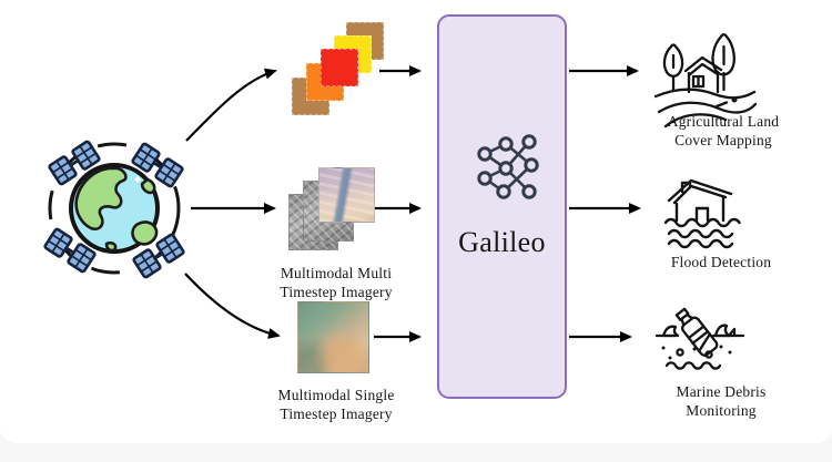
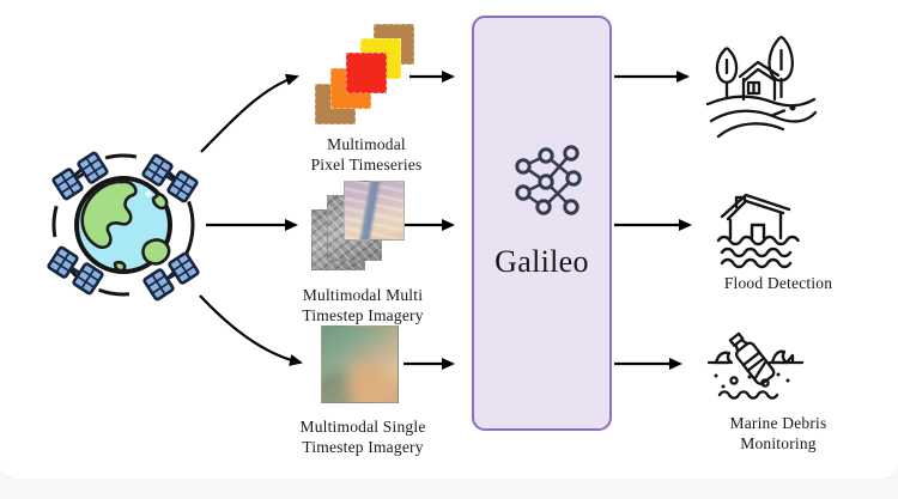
+ Multimodal
+ Pixel Timeseries
  Multimodal Multi
  Timestep Imagery
  Multimodal Single
  Timestep Imagery
  Galileo
- Agricultural Land
- Cover Mapping
  Flood Detection
  Marine Debris
  Monitoring
